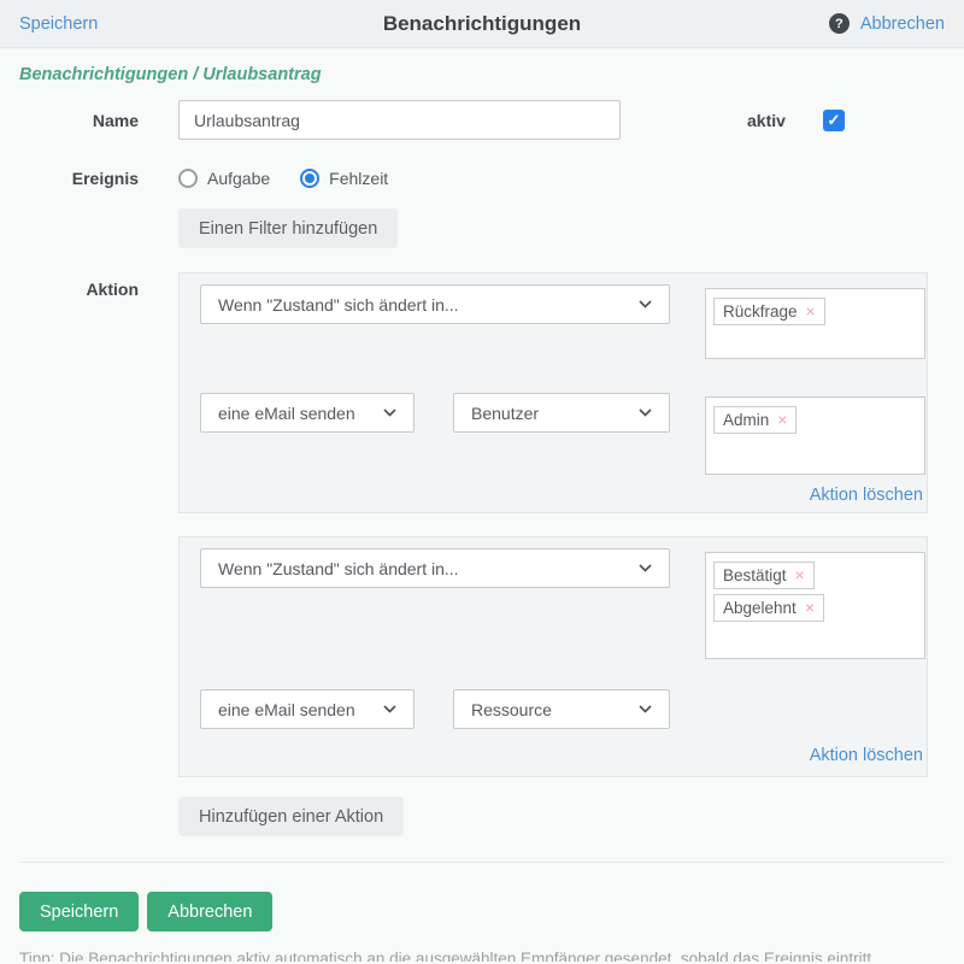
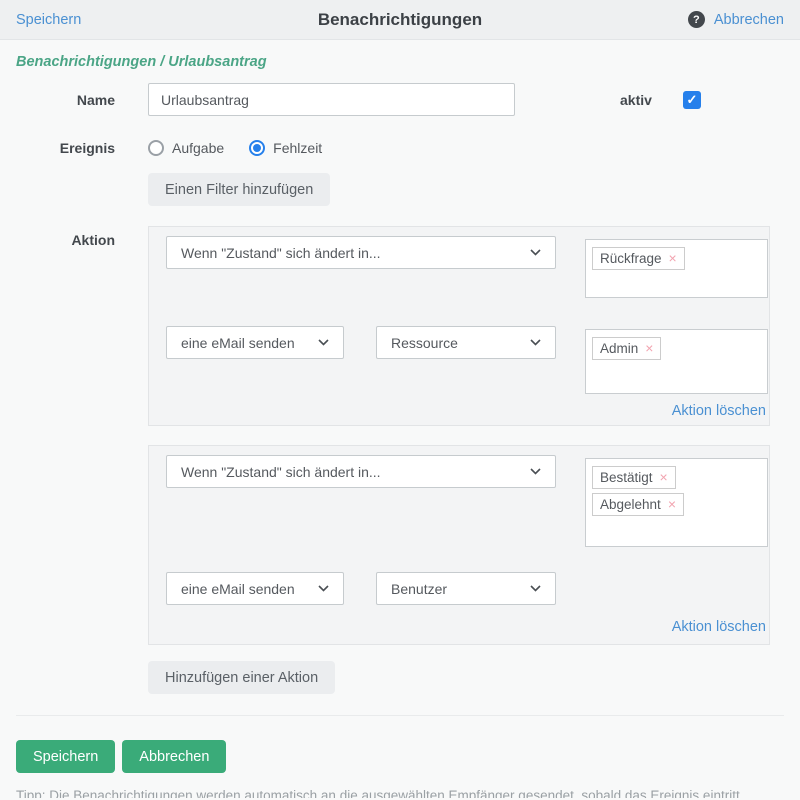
  Speichern
  Benachrichtigungen
  ?
  Abbrechen
  Benachrichtigungen / Urlaubsantrag
  Name
  Urlaubsantrag
  aktiv
  ✓
  Ereignis
  Aufgabe
  Fehlzeit
  Einen Filter hinzufügen
  Aktion
  Wenn "Zustand" sich ändert in...
  Rückfrage
  ×
  eine eMail senden
- Benutzer
+ Ressource
  Admin
  ×
  Aktion löschen
  Wenn "Zustand" sich ändert in...
  Bestätigt
  ×
  Abgelehnt
  ×
  eine eMail senden
- Ressource
+ Benutzer
  Aktion löschen
  Hinzufügen einer Aktion
  Speichern
  Abbrechen
- Tipp: Die Benachrichtigungen aktiv automatisch an die ausgewählten Empfänger gesendet, sobald das Ereignis eintritt.
+ Tipp: Die Benachrichtigungen werden automatisch an die ausgewählten Empfänger gesendet, sobald das Ereignis eintritt.
